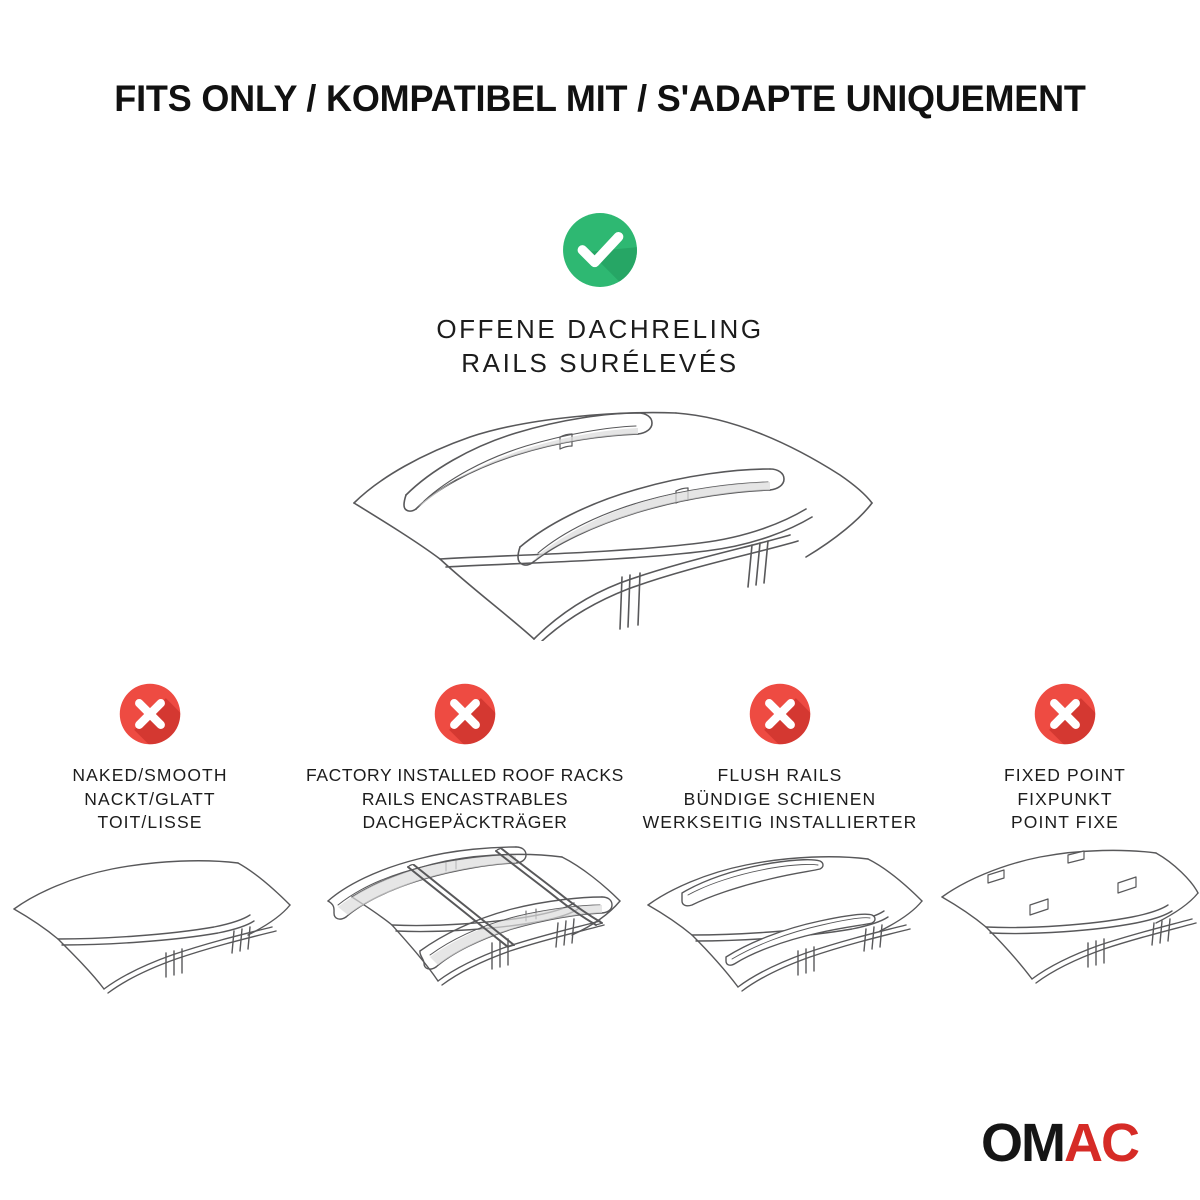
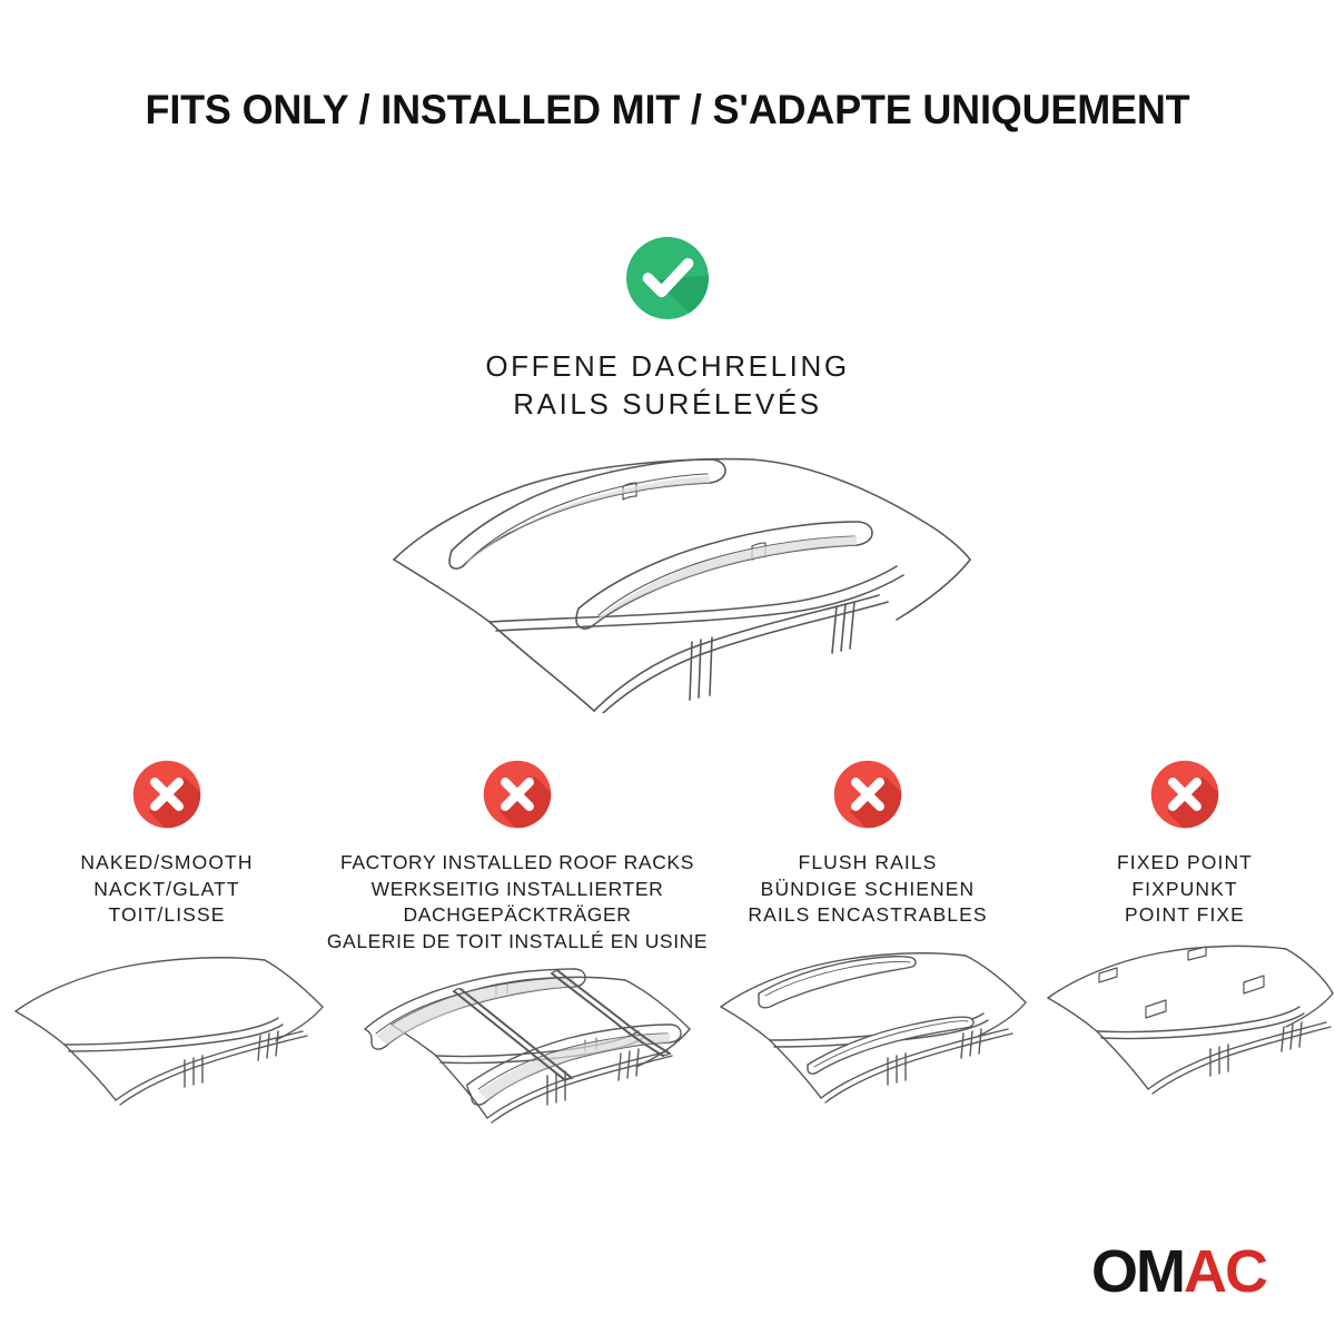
- FITS ONLY / KOMPATIBEL MIT / S'ADAPTE UNIQUEMENT
+ FITS ONLY / INSTALLED MIT / S'ADAPTE UNIQUEMENT
  OFFENE DACHRELING
  RAILS SURÉLEVÉS
  NAKED/SMOOTH
  NACKT/GLATT
  TOIT/LISSE
  FACTORY INSTALLED ROOF RACKS
- RAILS ENCASTRABLES
+ WERKSEITIG INSTALLIERTER
  DACHGEPÄCKTRÄGER
+ GALERIE DE TOIT INSTALLÉ EN USINE
  FLUSH RAILS
  BÜNDIGE SCHIENEN
- WERKSEITIG INSTALLIERTER
+ RAILS ENCASTRABLES
  FIXED POINT
  FIXPUNKT
  POINT FIXE
  OM
  AC
